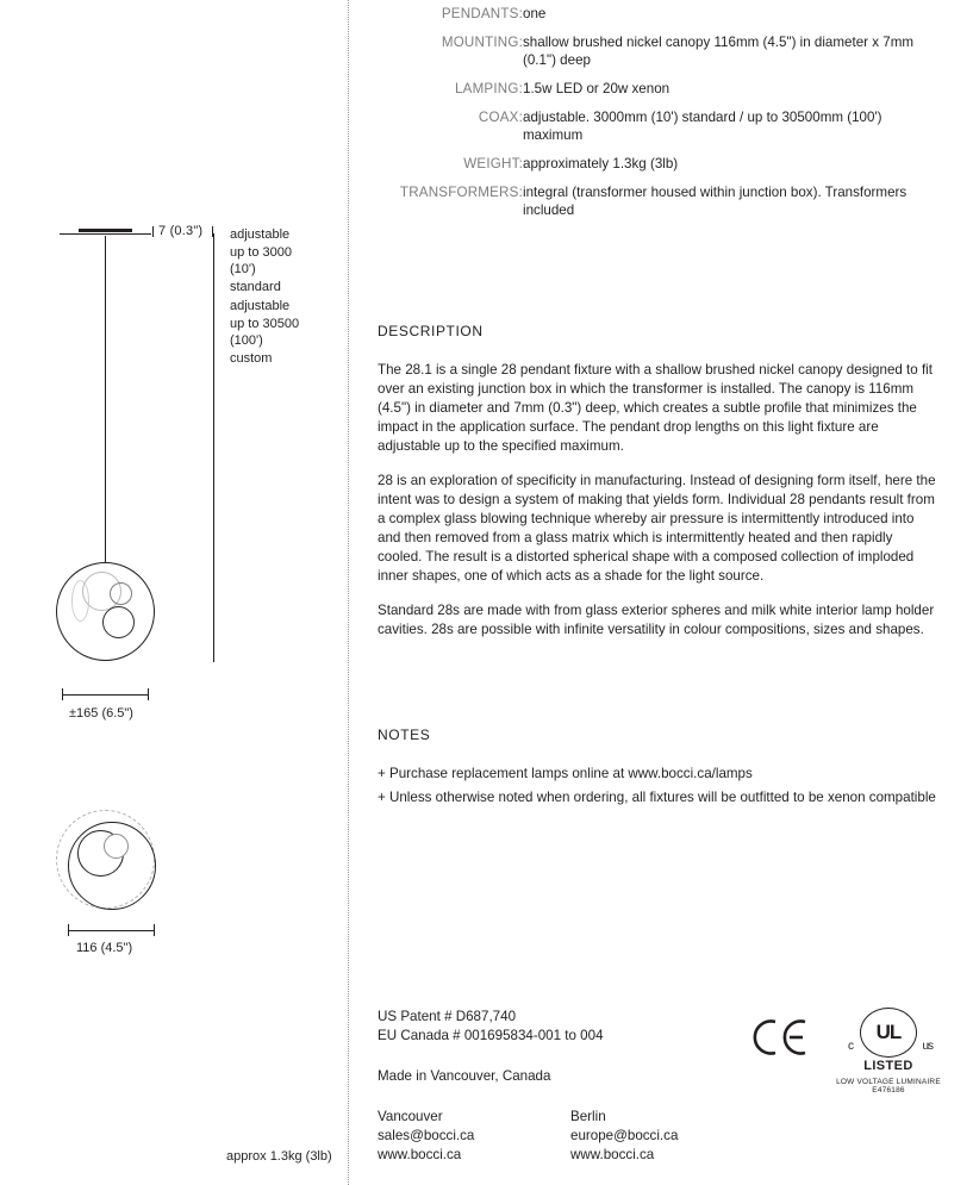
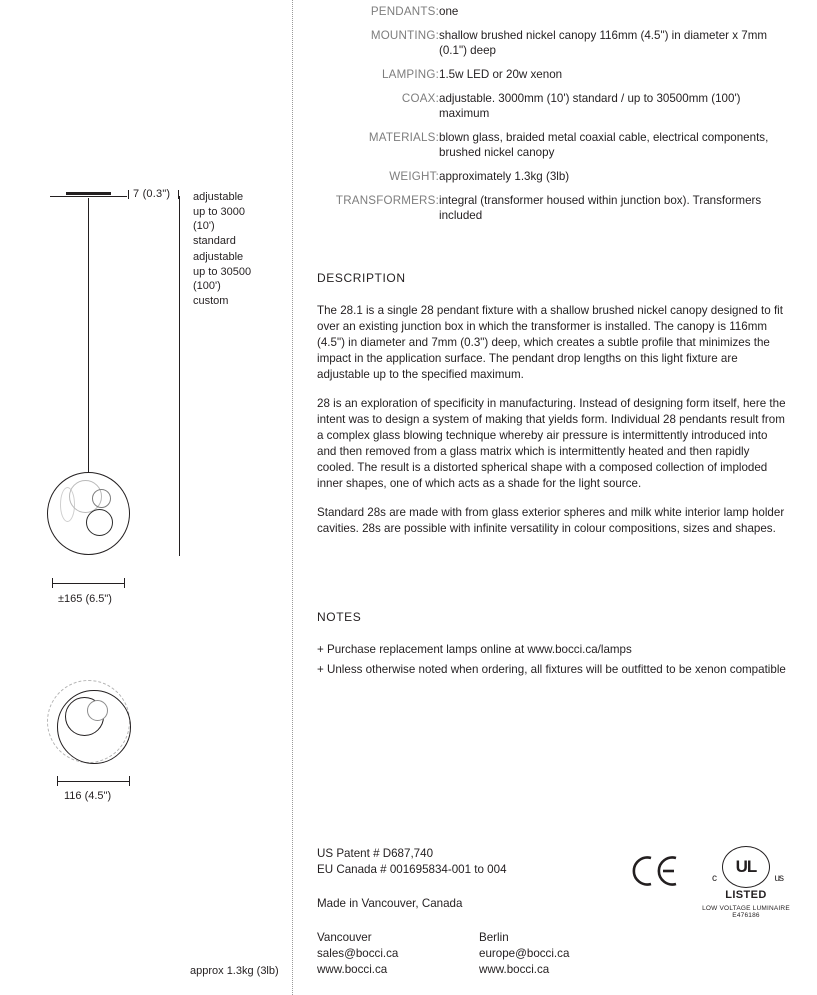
  7 (0.3")
  adjustable
  up to 3000
  (10')
  standard
  adjustable
  up to 30500
  (100')
  custom
  ±165 (6.5")
  116 (4.5")
  approx 1.3kg (3lb)
  PENDANTS:	one
  MOUNTING:	shallow brushed nickel canopy 116mm (4.5") in diameter x 7mm (0.1") deep
  LAMPING:	1.5w LED or 20w xenon
  COAX:	adjustable. 3000mm (10') standard / up to 30500mm (100') maximum
+ MATERIALS:	blown glass, braided metal coaxial cable, electrical components, brushed nickel canopy
  WEIGHT:	approximately 1.3kg (3lb)
  TRANSFORMERS:	integral (transformer housed within junction box). Transformers included
  DESCRIPTION
  The 28.1 is a single 28 pendant fixture with a shallow brushed nickel canopy designed to fit over an existing junction box in which the transformer is installed. The canopy is 116mm (4.5") in diameter and 7mm (0.3") deep, which creates a subtle profile that minimizes the impact in the application surface. The pendant drop lengths on this light fixture are adjustable up to the specified maximum.
  28 is an exploration of specificity in manufacturing. Instead of designing form itself, here the intent was to design a system of making that yields form. Individual 28 pendants result from a complex glass blowing technique whereby air pressure is intermittently introduced into and then removed from a glass matrix which is intermittently heated and then rapidly cooled. The result is a distorted spherical shape with a composed collection of imploded inner shapes, one of which acts as a shade for the light source.
  Standard 28s are made with from glass exterior spheres and milk white interior lamp holder cavities. 28s are possible with infinite versatility in colour compositions, sizes and shapes.
  NOTES
  + Purchase replacement lamps online at www.bocci.ca/lamps
  + Unless otherwise noted when ordering, all fixtures will be outfitted to be xenon compatible
  US Patent # D687,740
  EU Canada # 001695834-001 to 004
  Made in Vancouver, Canada
  Vancouver
  sales@bocci.ca
  www.bocci.ca
  Berlin
  europe@bocci.ca
  www.bocci.ca
  c
  UL
  us
  LISTED
